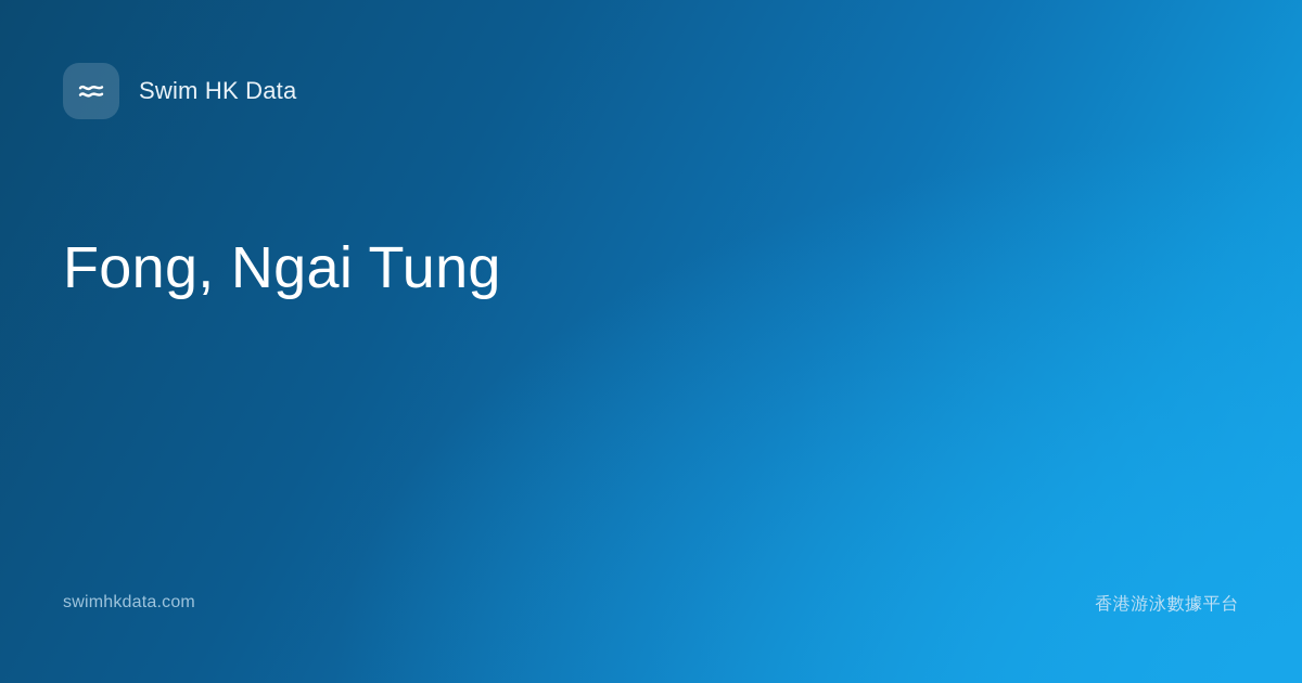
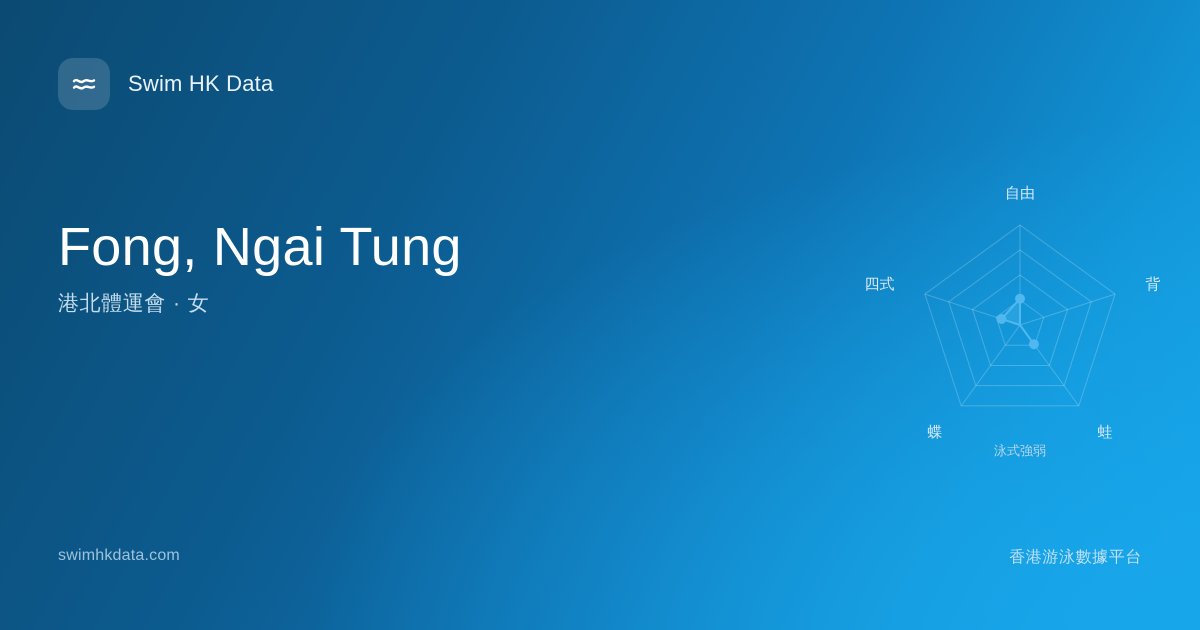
  Swim HK Data
  Fong, Ngai Tung
+ 港北體運會 · 女
+ 自由
+ 背
+ 蛙
+ 蝶
+ 四式
+ 泳式強弱
  swimhkdata.com
  香港游泳數據平台
